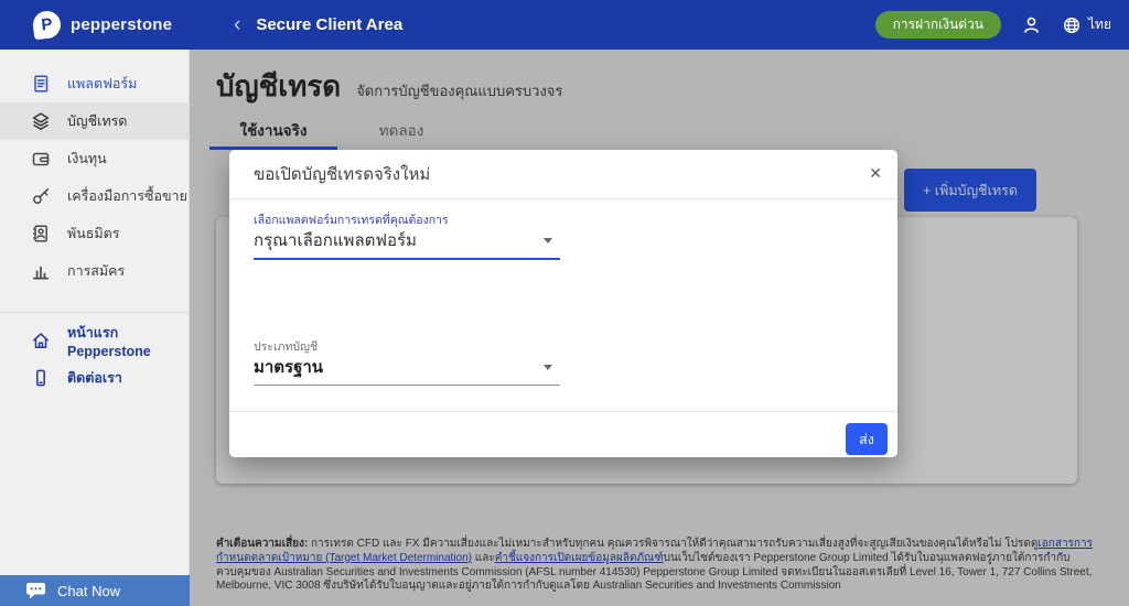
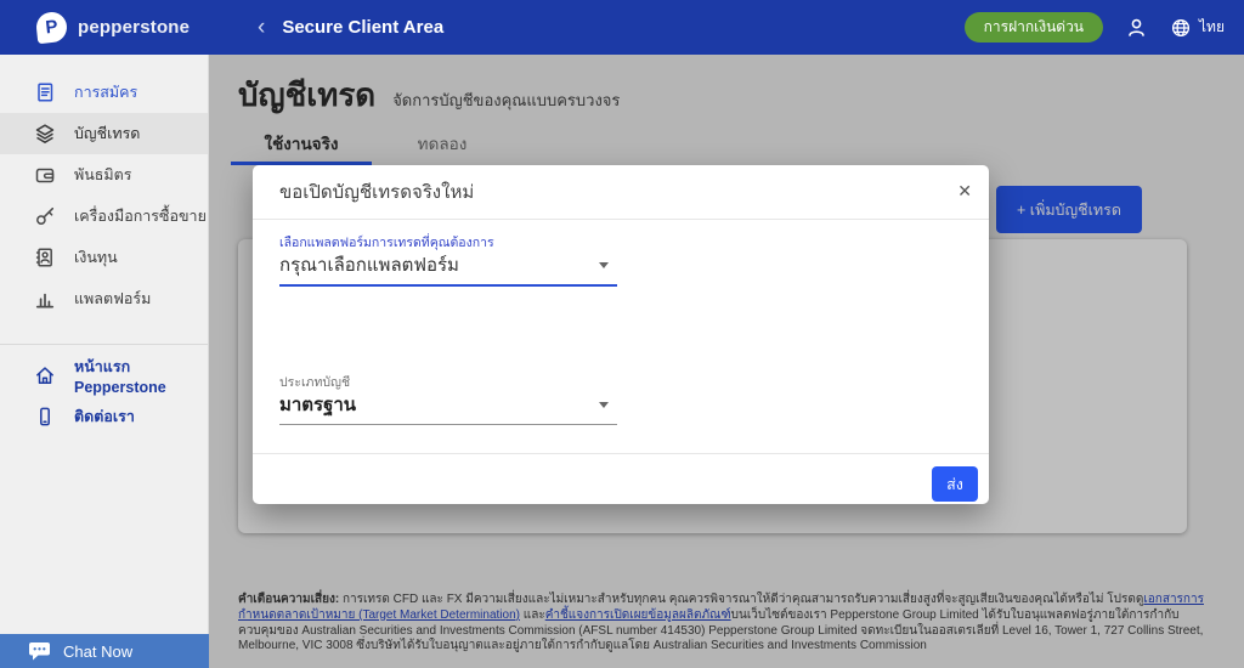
  pepperstone
  ‹
  Secure Client Area
  การฝากเงินด่วน
  ไทย
- แพลตฟอร์ม
+ การสมัคร
  บัญชีเทรด
- เงินทุน
+ พันธมิตร
  เครื่องมือการซื้อขาย
- พันธมิตร
+ เงินทุน
- การสมัคร
+ แพลตฟอร์ม
  หน้าแรก Pepperstone
  ติดต่อเรา
  Chat Now
  บัญชีเทรด
  จัดการบัญชีของคุณแบบครบวงจร
  ใช้งานจริง
  ทดลอง
  + เพิ่มบัญชีเทรด
  คำเตือนความเสี่ยง: การเทรด CFD และ FX มีความเสี่ยงและไม่เหมาะสำหรับทุกคน คุณควรพิจารณาให้ดีว่าคุณสามารถรับความเสี่ยงสูงที่จะสูญเสียเงินของคุณได้หรือไม่ โปรดดูเอกสารการกำหนดตลาดเป้าหมาย (Target Market Determination) และคำชี้แจงการเปิดเผยข้อมูลผลิตภัณฑ์บนเว็บไซต์ของเรา Pepperstone Group Limited ได้รับใบอนุแพลตฟอรู่ภายใต้การกำกับควบคุมของ Australian Securities and Investments Commission (AFSL number 414530) Pepperstone Group Limited จดทะเบียนในออสเตรเลียที่ Level 16, Tower 1, 727 Collins Street, Melbourne, VIC 3008 ซึ่งบริษัทได้รับใบอนุญาตและอยู่ภายใต้การกำกับดูแลโดย Australian Securities and Investments Commission
  ขอเปิดบัญชีเทรดจริงใหม่
  ✕
  เลือกแพลตฟอร์มการเทรดที่คุณต้องการ
  กรุณาเลือกแพลตฟอร์ม
  ประเภทบัญชี
  มาตรฐาน
  ส่ง
